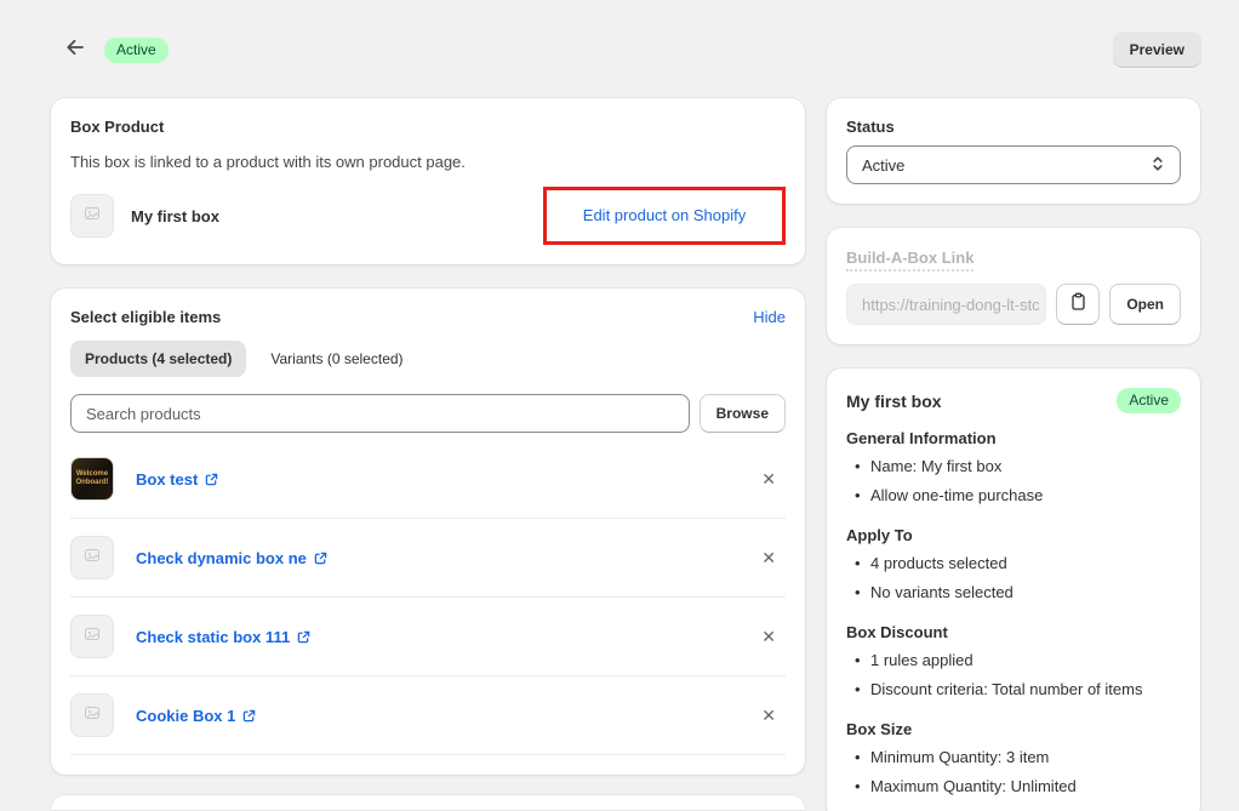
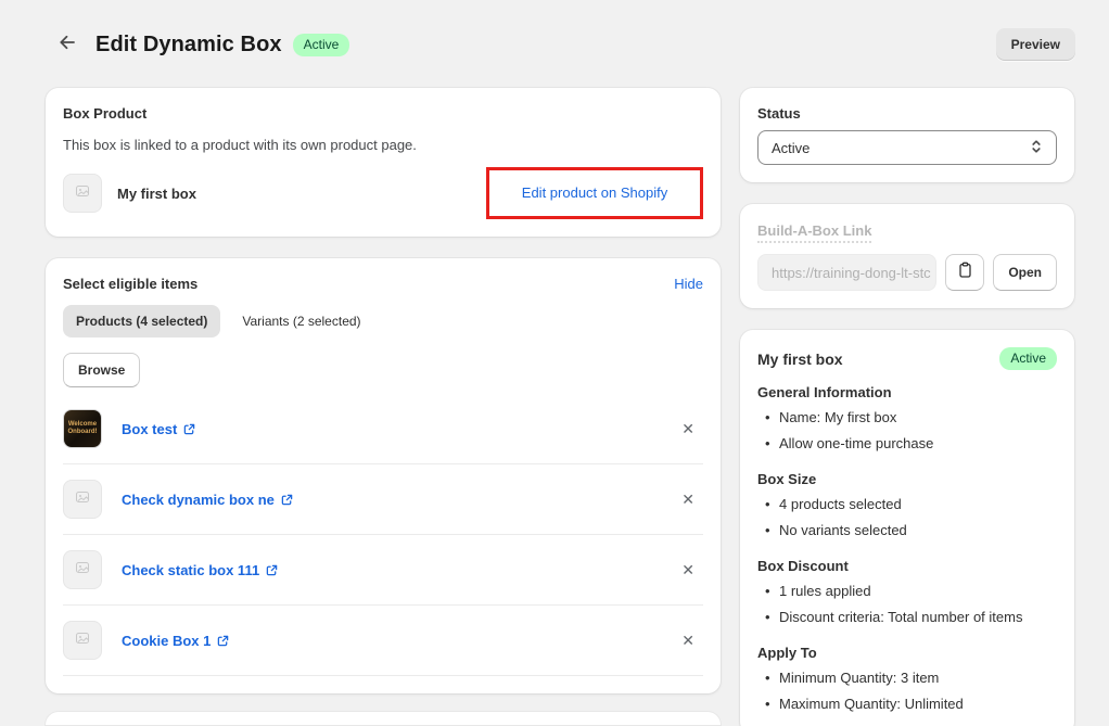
+ Edit Dynamic Box
  Active
  Preview
  Box Product
  This box is linked to a product with its own product page.
  My first box
  Edit product on Shopify
  Select eligible items
  Hide
  Products (4 selected)
- Variants (0 selected)
+ Variants (2 selected)
- Search products
  Browse
  Box test
  ✕
  Check dynamic box ne
  ✕
  Check static box 111
  ✕
  Cookie Box 1
  ✕
  Status
  Active
  Build-A-Box Link
  https://training-dong-lt-stc
  Open
  My first box
  Active
  General Information
  Name: My first box
  Allow one-time purchase
- Apply To
+ Box Size
  4 products selected
  No variants selected
  Box Discount
  1 rules applied
  Discount criteria: Total number of items
- Box Size
+ Apply To
  Minimum Quantity: 3 item
  Maximum Quantity: Unlimited
